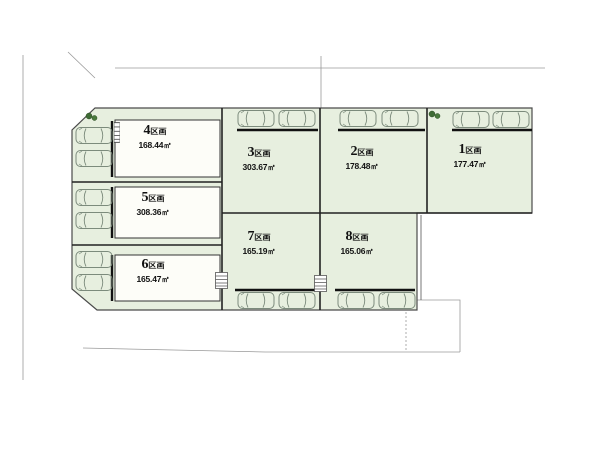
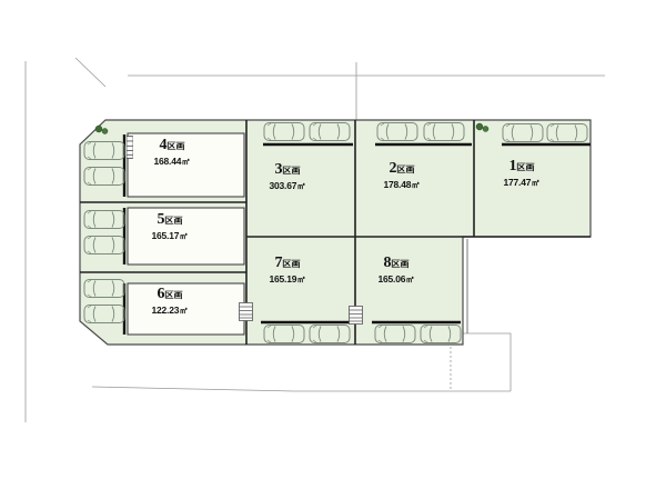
  1区画
  177.47㎡
  2区画
  178.48㎡
  3区画
  303.67㎡
  4区画
  168.44㎡
  5区画
- 308.36㎡
+ 165.17㎡
  6区画
- 165.47㎡
+ 122.23㎡
  7区画
  165.19㎡
  8区画
  165.06㎡
